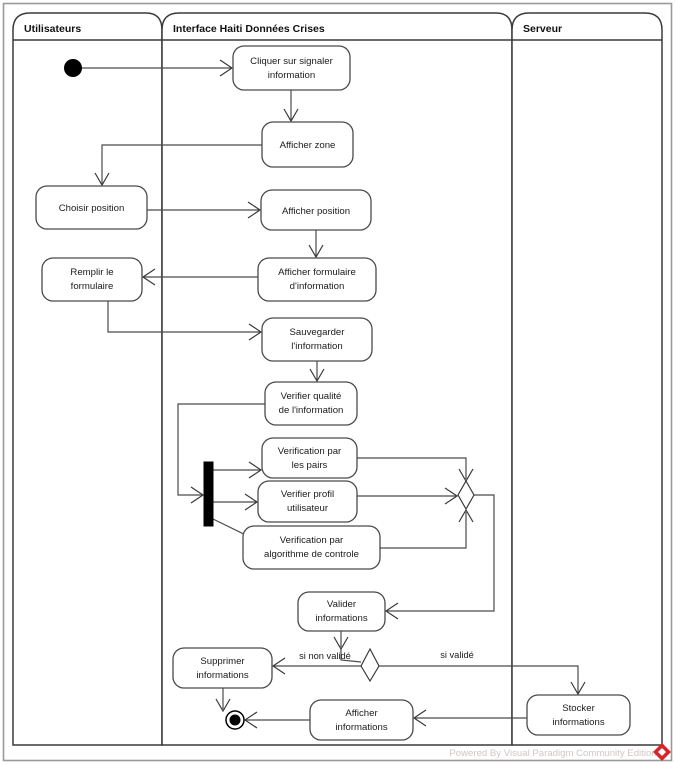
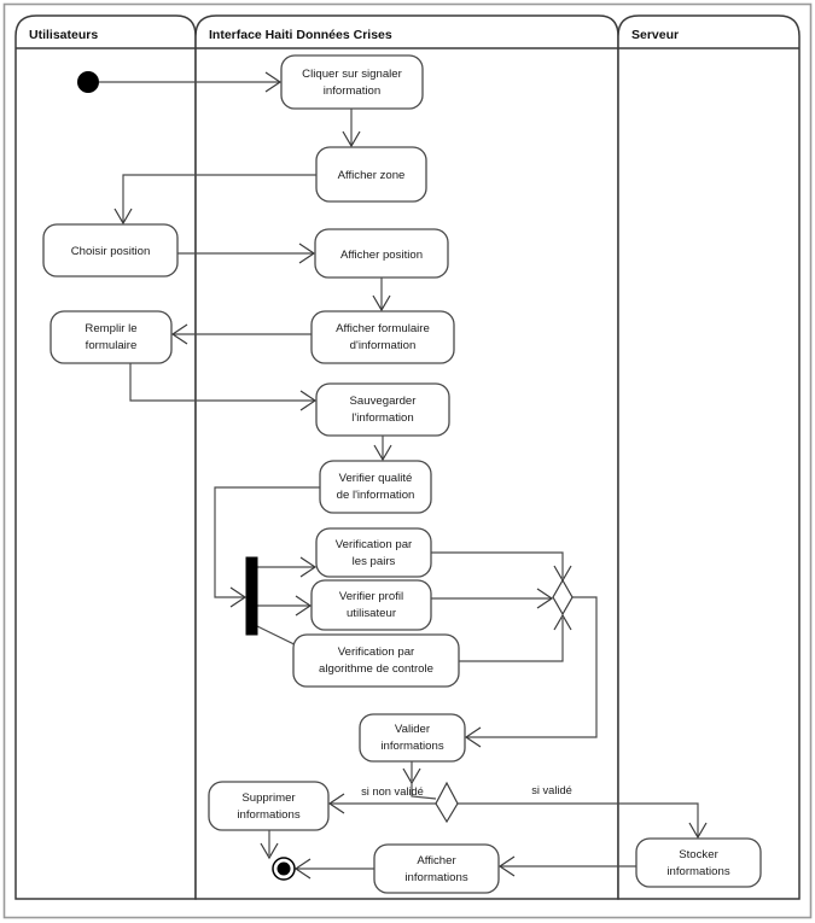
  Utilisateurs
  Interface Haiti Données Crises
  Serveur
  Cliquer sur signaler
  information
  Afficher zone
  Choisir position
  Afficher position
  Remplir le
  formulaire
  Afficher formulaire
  d'information
  Sauvegarder
  l'information
  Verifier qualité
  de l'information
  Verification par
  les pairs
  Verifier profil
  utilisateur
  Verification par
  algorithme de controle
  Valider
  informations
  si non validé
  si validé
  Supprimer
  informations
  Afficher
  informations
  Stocker
  informations
- Powered By Visual Paradigm Community Edition
